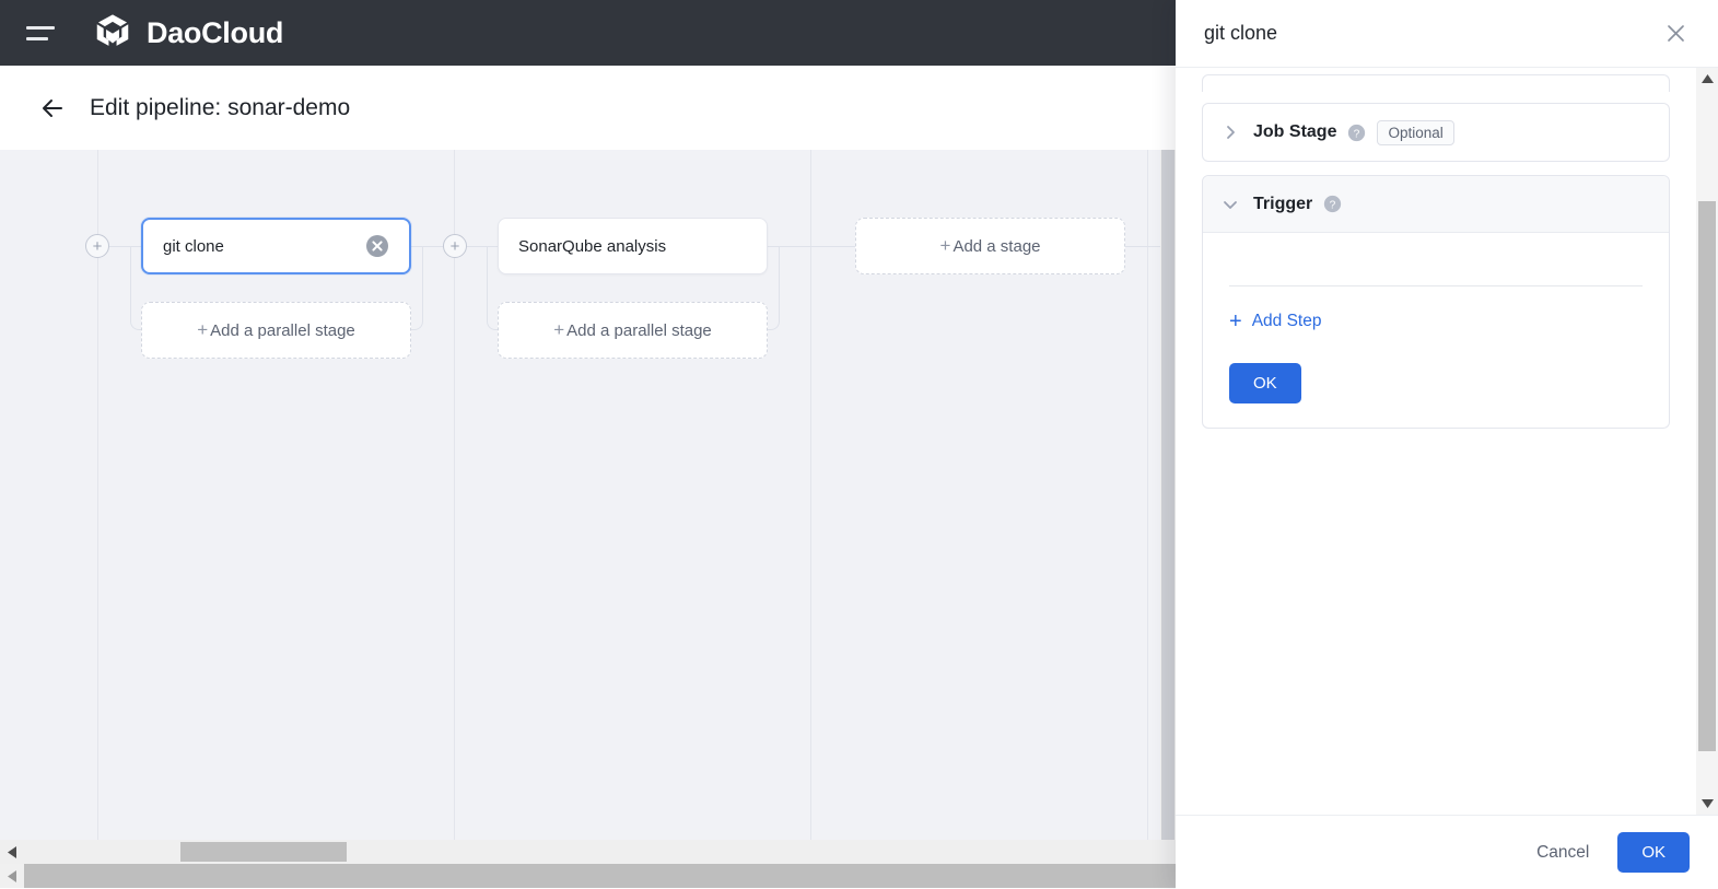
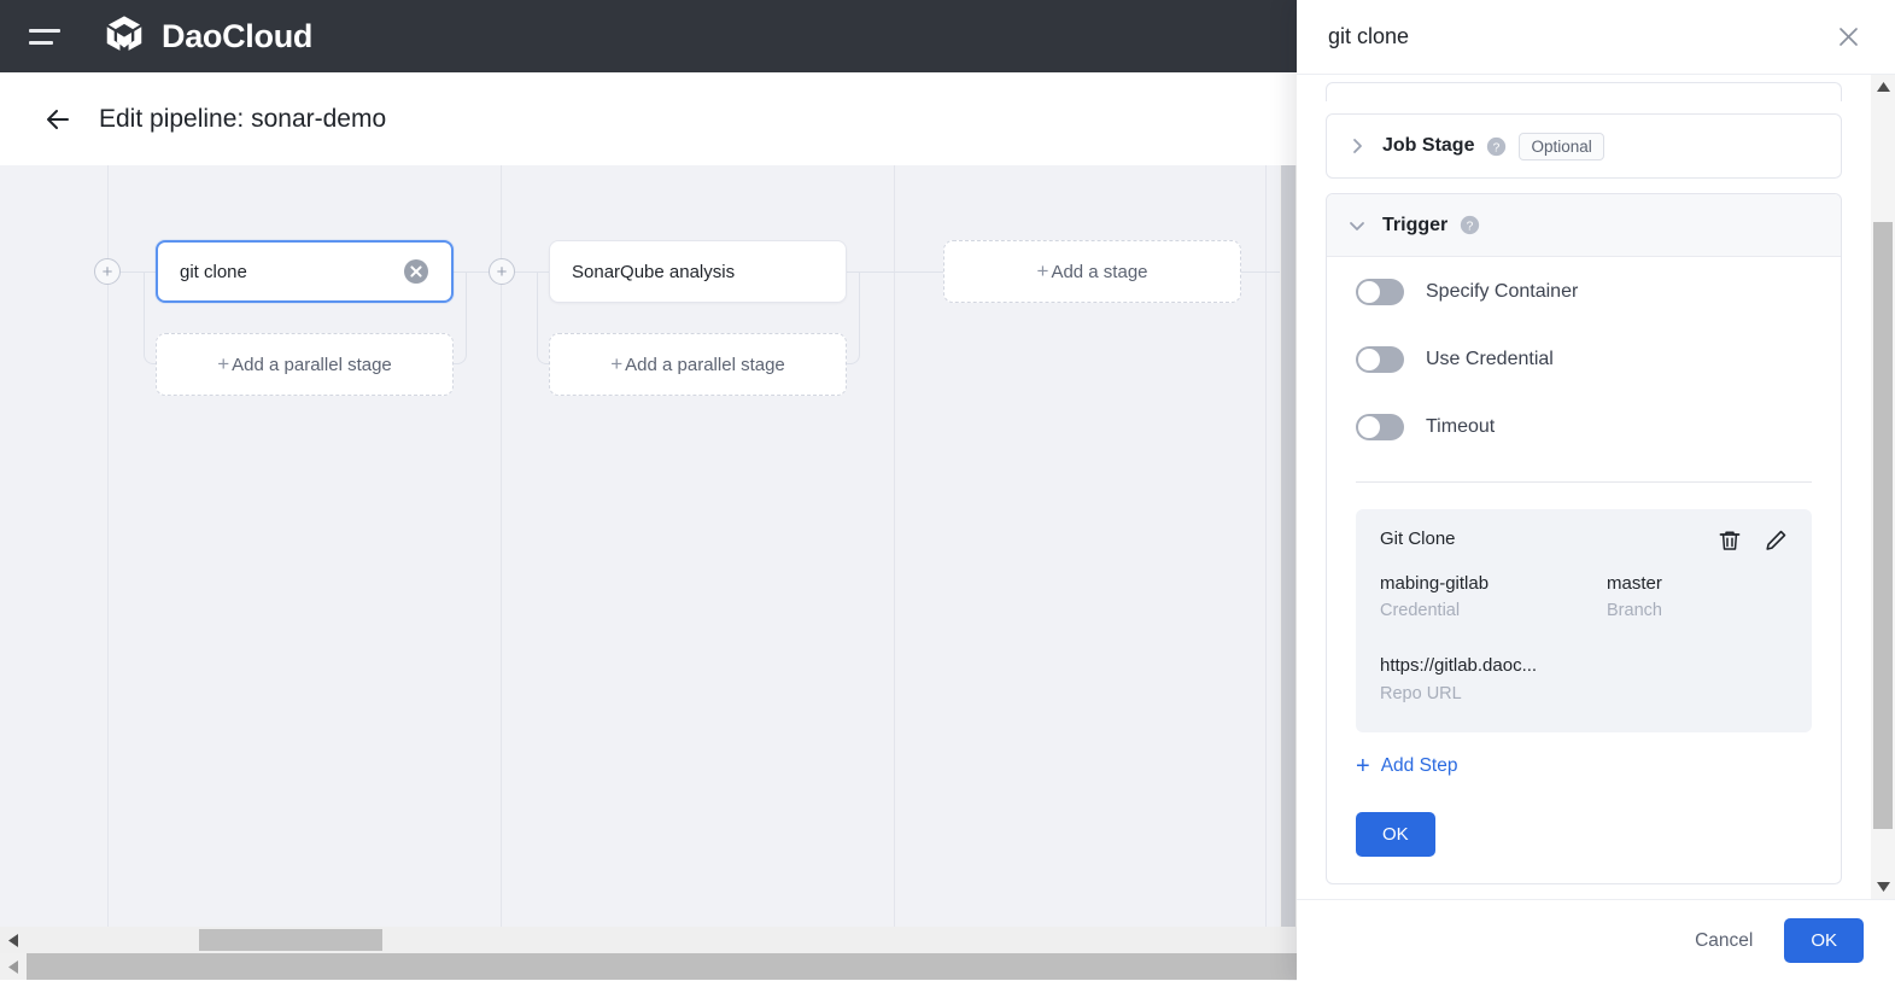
  DaoCloud
  Edit pipeline: sonar-demo
  +
  +
  git clone
  +
  Add a parallel stage
  SonarQube analysis
  +
  Add a parallel stage
  +
  Add a stage
  git clone
  Job Stage
  ?
  Optional
  Trigger
  ?
+ Specify Container
+ Use Credential
+ Timeout
+ Git Clone
+ mabing-gitlab
+ master
+ Credential
+ Branch
+ https://gitlab.daoc...
+ Repo URL
  +
  Add Step
  OK
  Cancel
  OK
